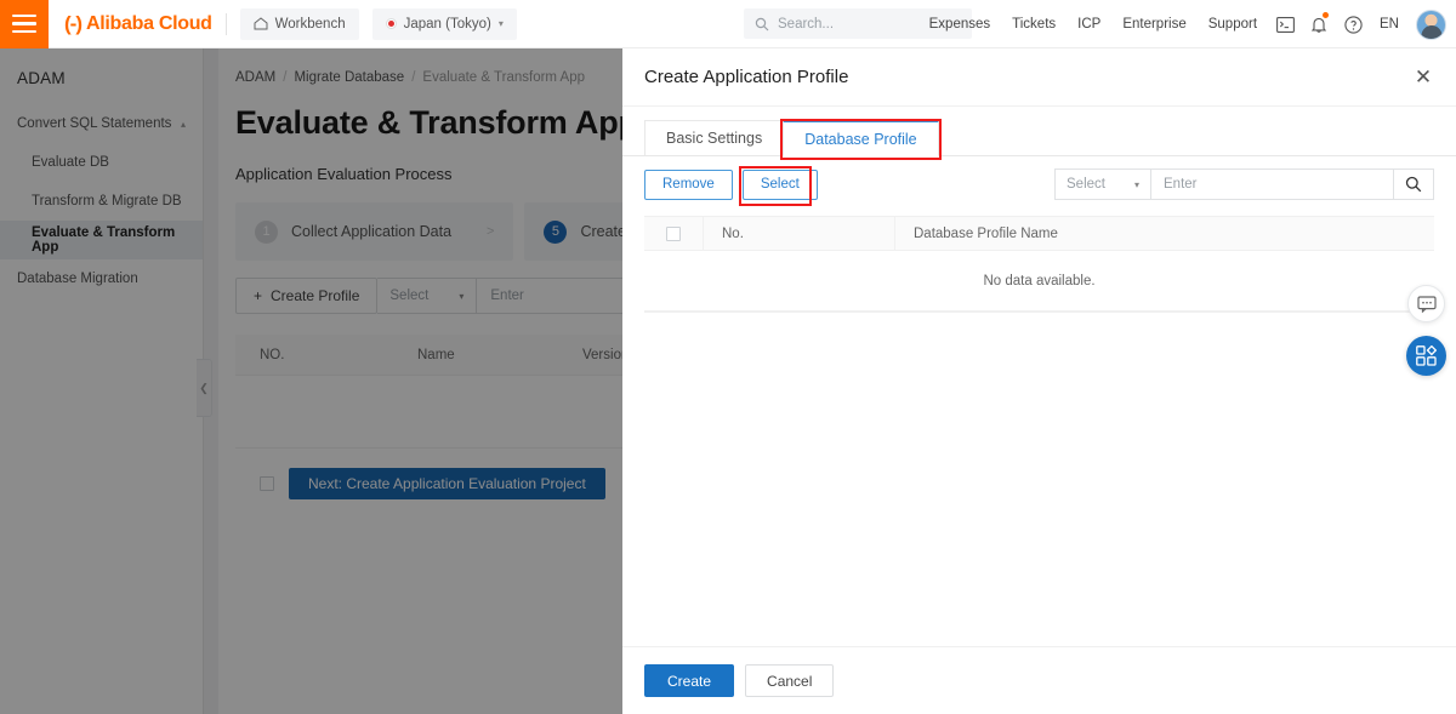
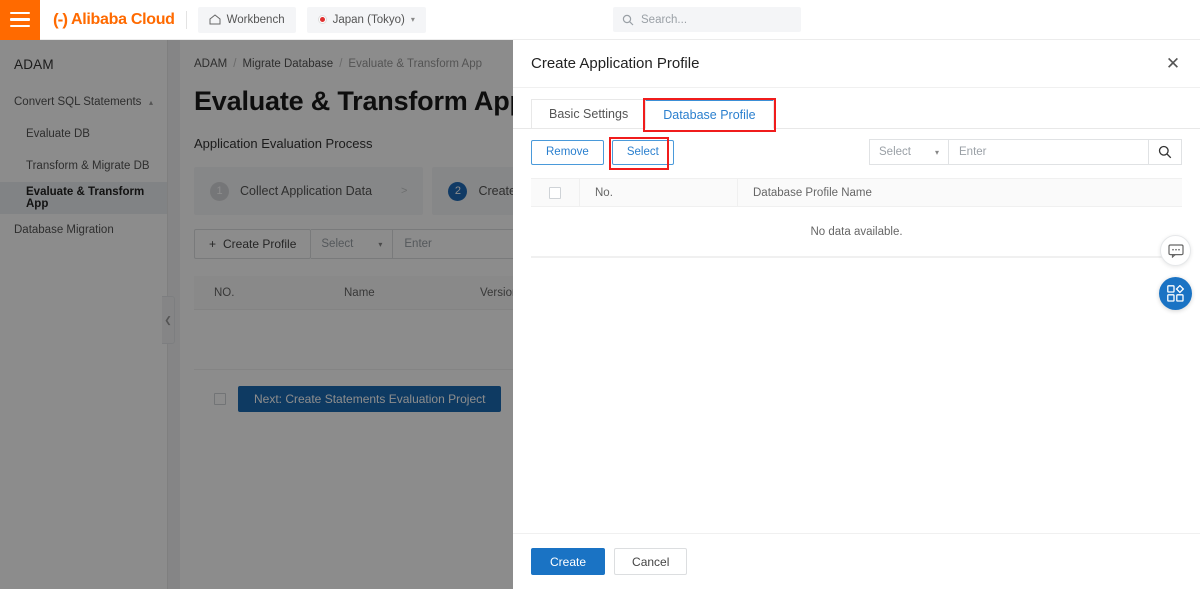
  (-)
  Alibaba Cloud
  Workbench
  Japan (Tokyo)
  ▾
  Search...
- Expenses
- Tickets
- ICP
- Enterprise
- Support
- EN
  ADAM
  Convert SQL Statements
  ▴
  Evaluate DB
  Transform & Migrate DB
  Evaluate & Transform App
  Database Migration
  ❮
  ADAM
  /
  Migrate Database
  /
  Evaluate & Transform App
  Evaluate & Transform Ap
  Application Evaluation Process
  Collect Application Data
- 5
+ 2
  +
  Create Profile
  Select
  ▾
  Enter
  NO.
  Name
  Versio
- Next: Create Application Evaluation Project
+ Next: Create Statements Evaluation Project
  Create Application Profile
  ✕
  Basic Settings
  Database Profile
  Remove
  Select
  Select
  ▾
  Enter
  No.
  Database Profile Name
  No data available.
  Create
  Cancel
